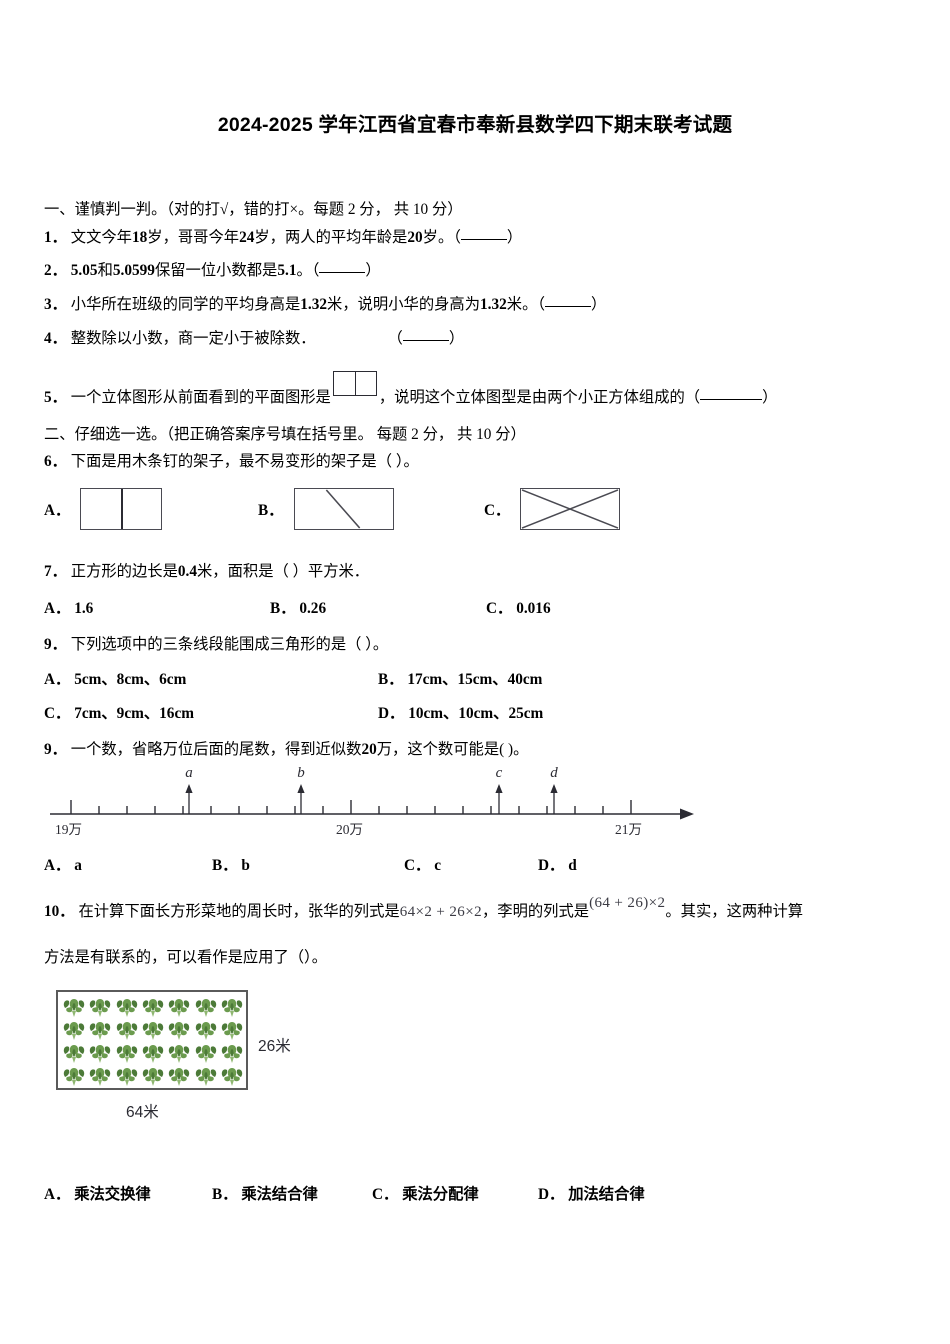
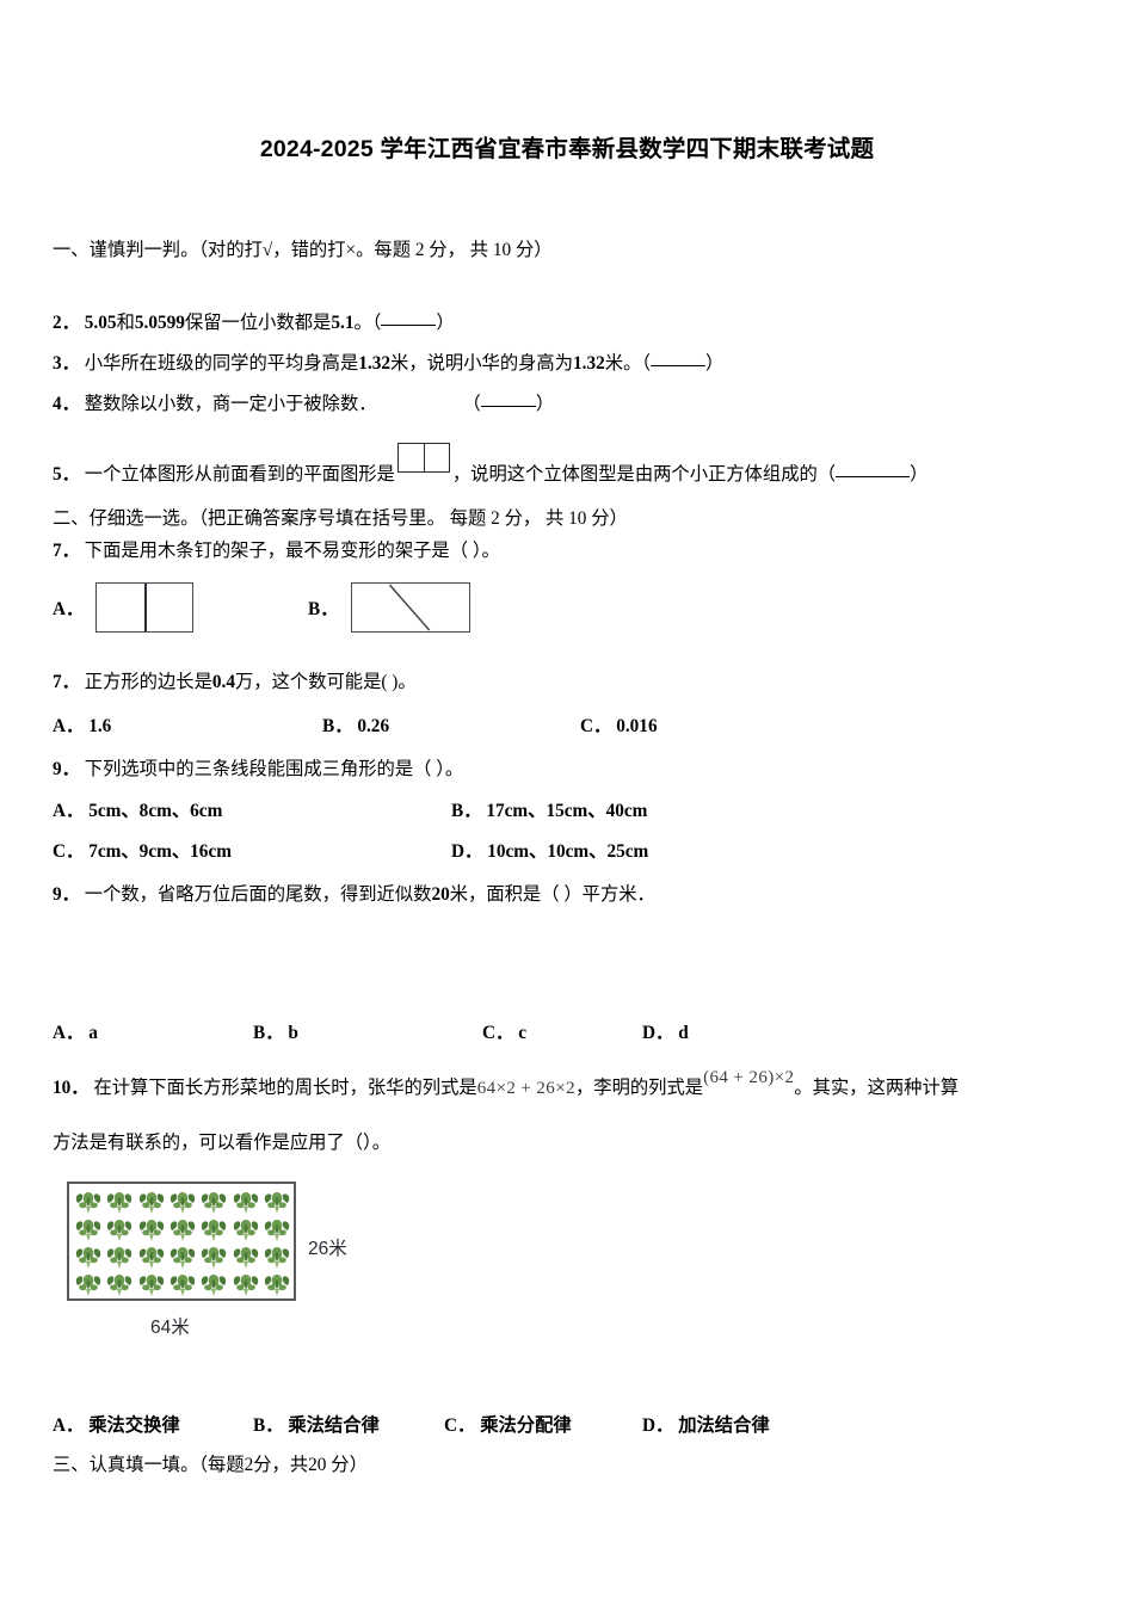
  2024-2025 学年江西省宜春市奉新县数学四下期末联考试题
  一、谨慎判一判。（对的打√，错的打×。每题 2 分， 共 10 分）
- 1． 文文今年18岁，哥哥今年24岁，两人的平均年龄是20岁。（ ）
  2． 5.05和5.0599保留一位小数都是5.1。（ ）
  3． 小华所在班级的同学的平均身高是1.32米，说明小华的身高为1.32米。（ ）
  4． 整数除以小数，商一定小于被除数． （ ）
  5． 一个立体图形从前面看到的平面图形是 ，说明这个立体图型是由两个小正方体组成的（ ）
  二、仔细选一选。（把正确答案序号填在括号里。 每题 2 分， 共 10 分）
- 6． 下面是用木条钉的架子，最不易变形的架子是（ ）。
+ 7． 下面是用木条钉的架子，最不易变形的架子是（ ）。
  A．
  B．
- C．
- 7． 正方形的边长是0.4米，面积是（ ）平方米．
+ 7． 正方形的边长是0.4万，这个数可能是( )。
  A． 1.6
  B． 0.26
  C． 0.016
  9． 下列选项中的三条线段能围成三角形的是（ ）。
  A． 5cm、8cm、6cm
  B． 17cm、15cm、40cm
  C． 7cm、9cm、16cm
  D． 10cm、10cm、25cm
- 9． 一个数，省略万位后面的尾数，得到近似数20万，这个数可能是( )。
+ 9． 一个数，省略万位后面的尾数，得到近似数20米，面积是（ ）平方米．
- a
- b
- c
- d
- 19万
- 20万
- 21万
  A． a
  B． b
  C． c
  D． d
  10． 在计算下面长方形菜地的周长时，张华的列式是64×2 + 26×2，李明的列式是(64 + 26)×2。其实，这两种计算
  方法是有联系的，可以看作是应用了（）。
  26米
  64米
  A． 乘法交换律
  B． 乘法结合律
  C． 乘法分配律
  D． 加法结合律
+ 三、认真填一填。（每题2分，共20 分）
